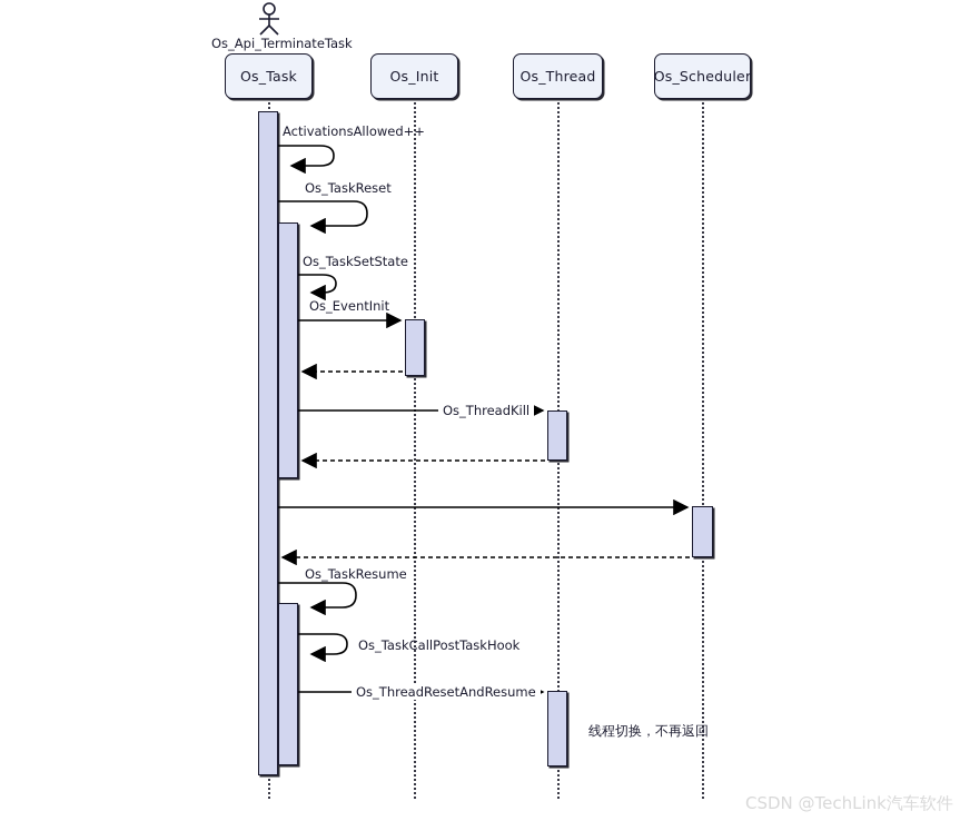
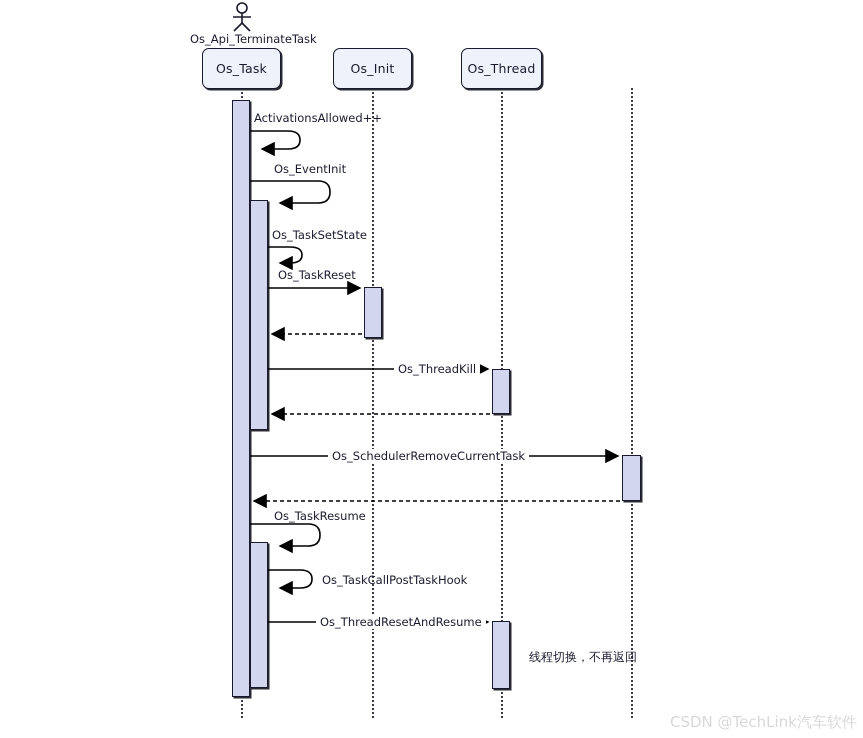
  Os_Api_TerminateTask
  Os_Task
  Os_Init
  Os_Thread
- Os_Scheduler
  ActivationsAllowed++
- Os_TaskReset
+ Os_EventInit
  Os_TaskSetState
- Os_EventInit
+ Os_TaskReset
  Os_ThreadKill
+ Os_SchedulerRemoveCurrentTask
  Os_TaskResume
  Os_TaskCallPostTaskHook
  Os_ThreadResetAndResume
  线程切换，不再返回
  CSDN @TechLink汽车软件
